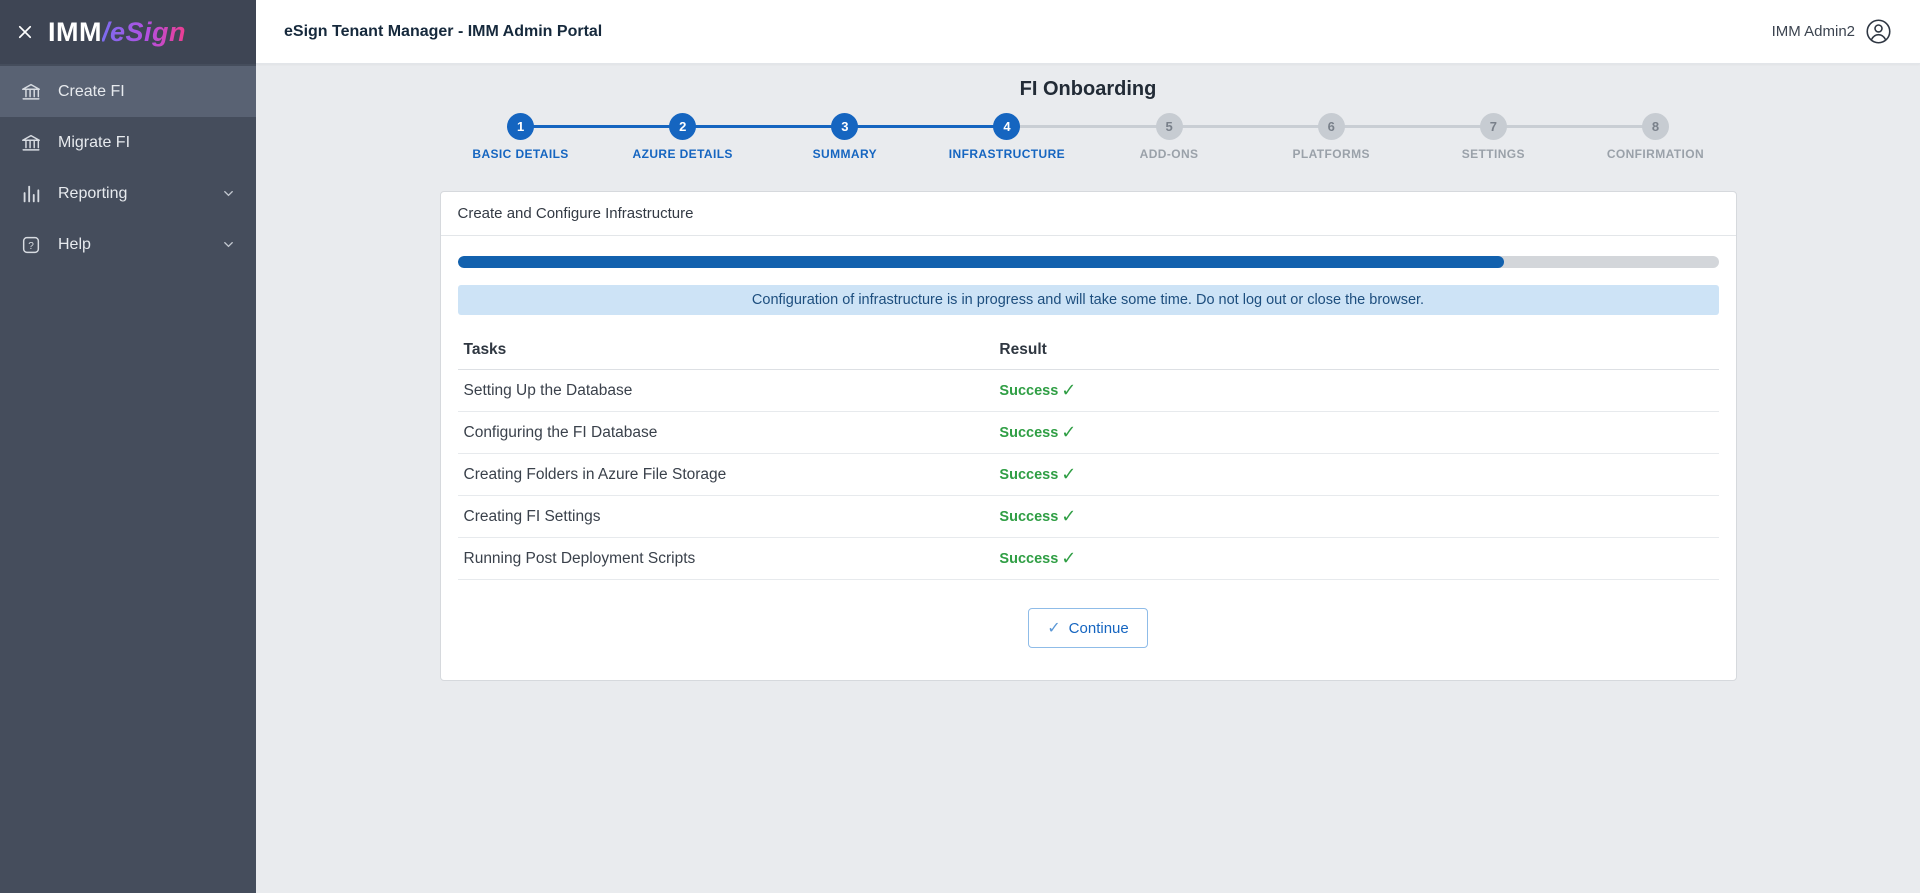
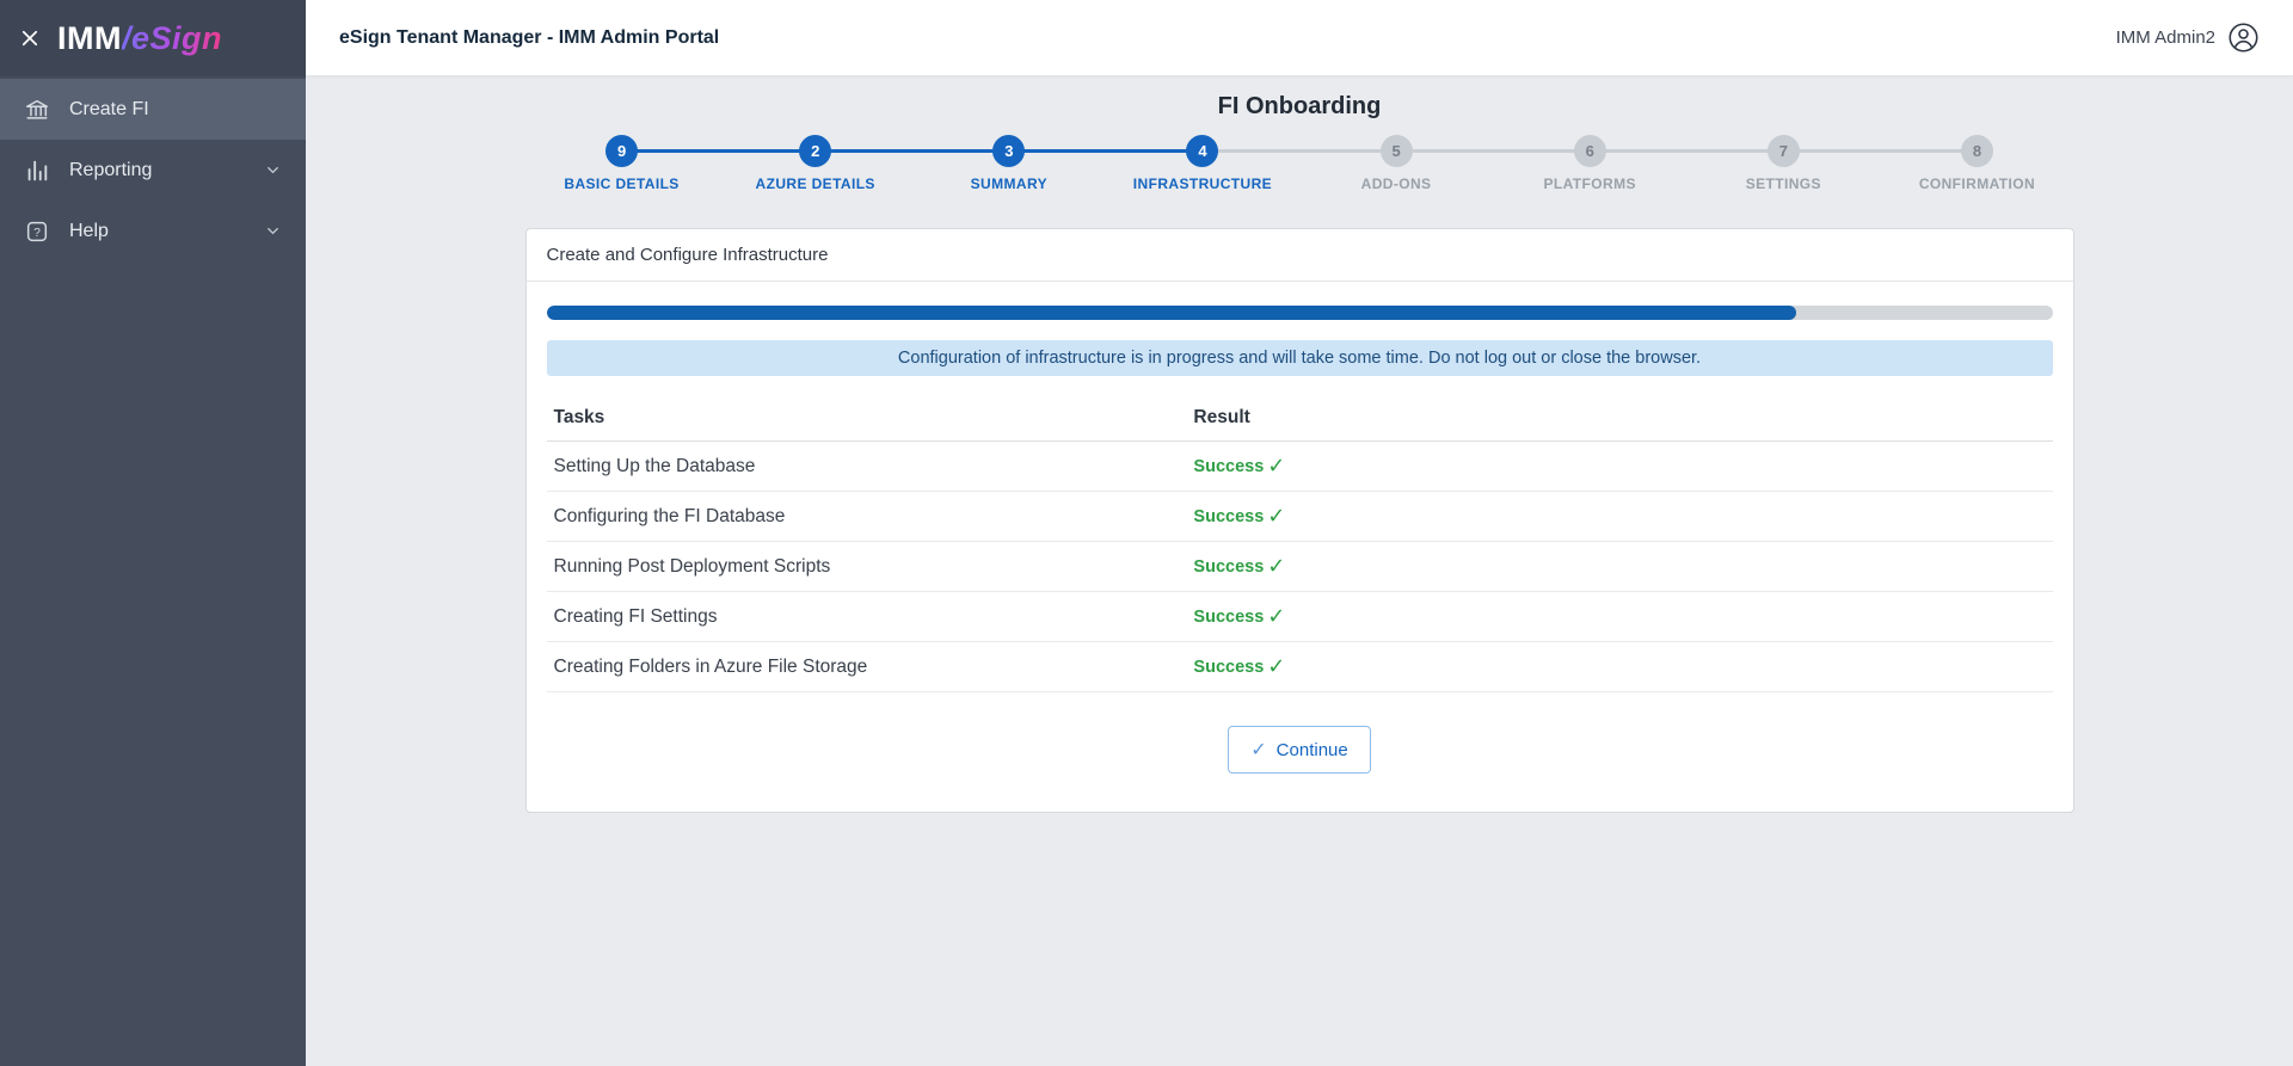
  IMM/eSign
  Create FI
- Migrate FI
  Reporting
  ?
  Help
  eSign Tenant Manager - IMM Admin Portal
  IMM Admin2
  FI Onboarding
- 1
+ 9
  BASIC DETAILS
  2
  AZURE DETAILS
  3
  SUMMARY
  4
  INFRASTRUCTURE
  5
  ADD-ONS
  6
  PLATFORMS
  7
  SETTINGS
  8
  CONFIRMATION
  Create and Configure Infrastructure
  Configuration of infrastructure is in progress and will take some time. Do not log out or close the browser.
  Tasks	Result
  Setting Up the Database	Success ✓
  Configuring the FI Database	Success ✓
- Creating Folders in Azure File Storage	Success ✓
+ Running Post Deployment Scripts	Success ✓
  Creating FI Settings	Success ✓
- Running Post Deployment Scripts	Success ✓
+ Creating Folders in Azure File Storage	Success ✓
  ✓
  Continue
